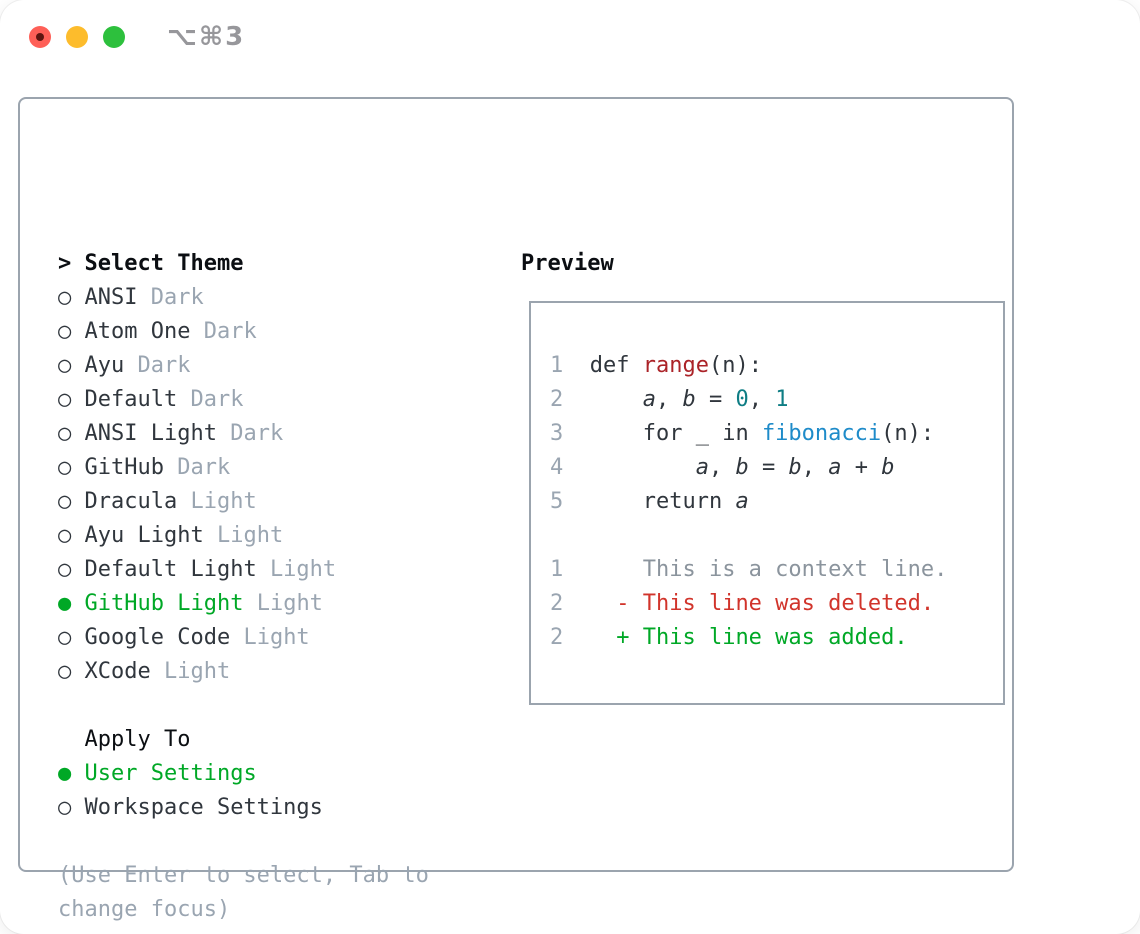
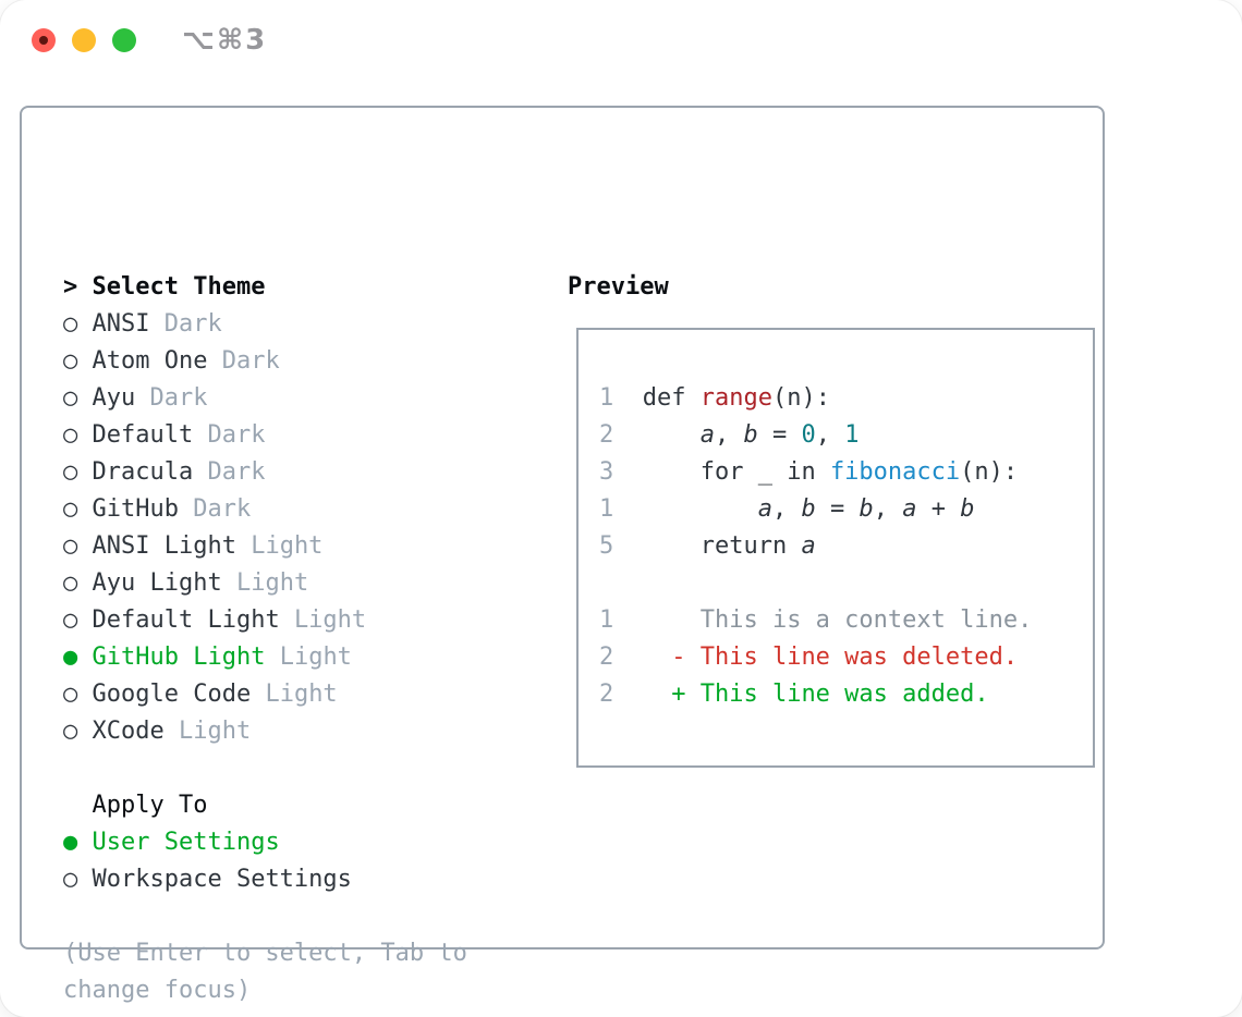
  ⌥⌘3
  > Select Theme
  ○ ANSI Dark
  ○ Atom One Dark
  ○ Ayu Dark
  ○ Default Dark
- ○ ANSI Light Dark
+ ○ Dracula Dark
  ○ GitHub Dark
- ○ Dracula Light
+ ○ ANSI Light Light
  ○ Ayu Light Light
  ○ Default Light Light
  ● GitHub Light Light
  ○ Google Code Light
  ○ XCode Light
  Apply To
  ● User Settings
  ○ Workspace Settings
  (Use Enter to select, Tab to
  change focus)
  Preview
  1 def range(n):
  2 a, b = 0, 1
  3 for _ in fibonacci(n):
- 4 a, b = b, a + b
+ 1 a, b = b, a + b
  5 return a
  1 This is a context line.
  2 - This line was deleted.
  2 + This line was added.
